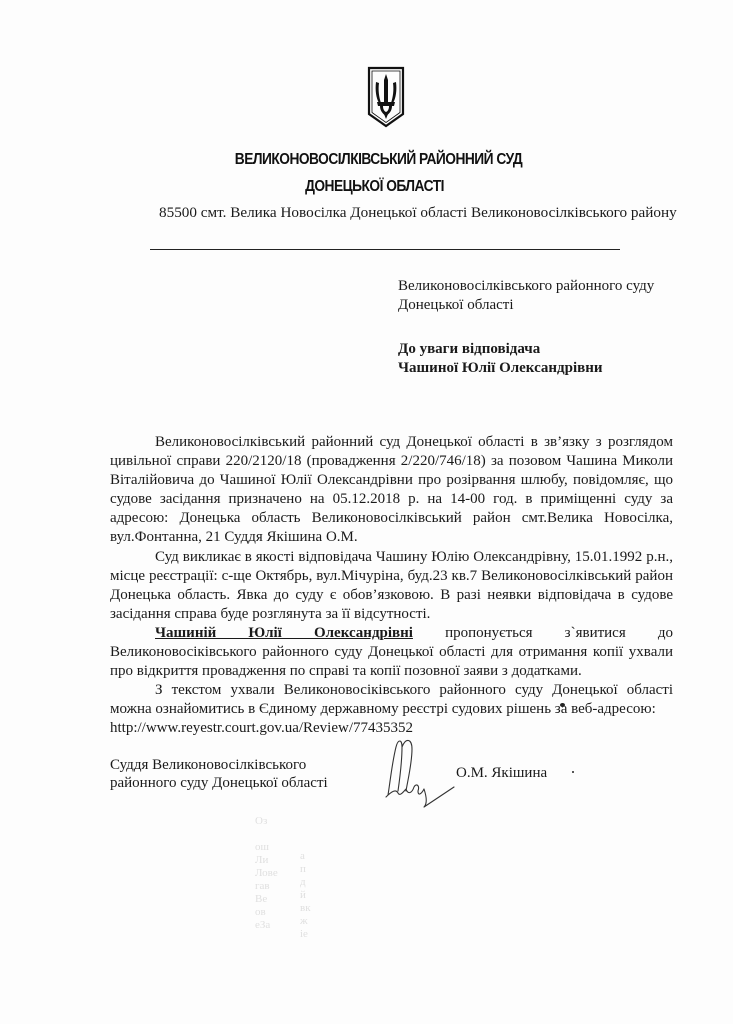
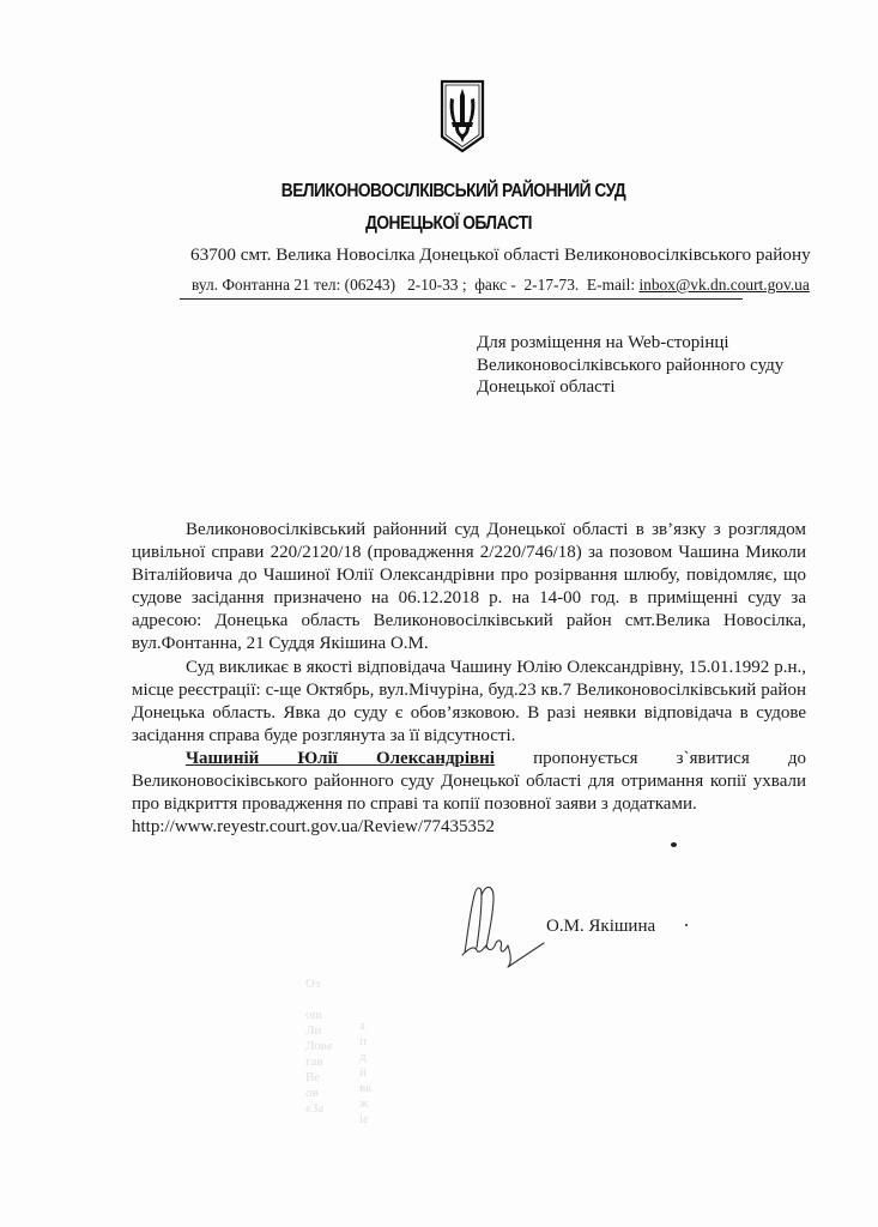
  ВЕЛИКОНОВОСІЛКІВСЬКИЙ РАЙОННИЙ СУД
  ДОНЕЦЬКОЇ ОБЛАСТІ
- 85500 смт. Велика Новосілка Донецької області Великоновосілківського району
+ 63700 смт. Велика Новосілка Донецької області Великоновосілківського району
+ вул. Фонтанна 21 тел: (06243) 2-10-33 ; факс - 2-17-73. E-mail: inbox@vk.dn.court.gov.ua
+ Для розміщення на Web-сторінці
  Великоновосілківського районного суду
  Донецької області
- До уваги відповідача
- Чашиної Юлії Олександрівни
- Великоновосілківський районний суд Донецької області в зв’язку з розглядом цивільної справи 220/2120/18 (провадження 2/220/746/18) за позовом Чашина Миколи Віталійовича до Чашиної Юлії Олександрівни про розірвання шлюбу, повідомляє, що судове засідання призначено на 05.12.2018 р. на 14-00 год. в приміщенні суду за адресою: Донецька область Великоновосілківський район смт.Велика Новосілка, вул.Фонтанна, 21 Суддя Якішина О.М.
+ Великоновосілківський районний суд Донецької області в зв’язку з розглядом цивільної справи 220/2120/18 (провадження 2/220/746/18) за позовом Чашина Миколи Віталійовича до Чашиної Юлії Олександрівни про розірвання шлюбу, повідомляє, що судове засідання призначено на 06.12.2018 р. на 14-00 год. в приміщенні суду за адресою: Донецька область Великоновосілківський район смт.Велика Новосілка, вул.Фонтанна, 21 Суддя Якішина О.М.
  Суд викликає в якості відповідача Чашину Юлію Олександрівну, 15.01.1992 р.н., місце реєстрації: с-ще Октябрь, вул.Мічуріна, буд.23 кв.7 Великоновосілківський район Донецька область. Явка до суду є обов’язковою. В разі неявки відповідача в судове засідання справа буде розглянута за її відсутності.
  Чашиній Юлії Олександрівні пропонується з`явитися до Великоновосіківського районного суду Донецької області для отримання копії ухвали про відкриття провадження по справі та копії позовної заяви з додатками.
- З текстом ухвали Великоновосіківського районного суду Донецької області можна ознайомитись в Єдиному державному реєстрі судових рішень за веб-адресою:
  http://www.reyestr.court.gov.ua/Review/77435352
- Суддя Великоновосілківського
- районного суду Донецької області
  О.М. Якішина
  Оз
  ош
  Ли
  Лове
  гав
  Ве
  ов
  еЗа
  а
  п
  д
  й
  вк
  ж
  ie
